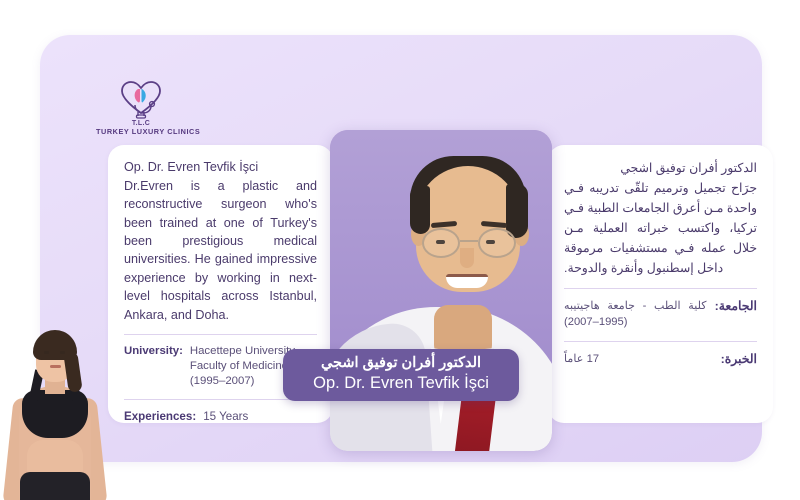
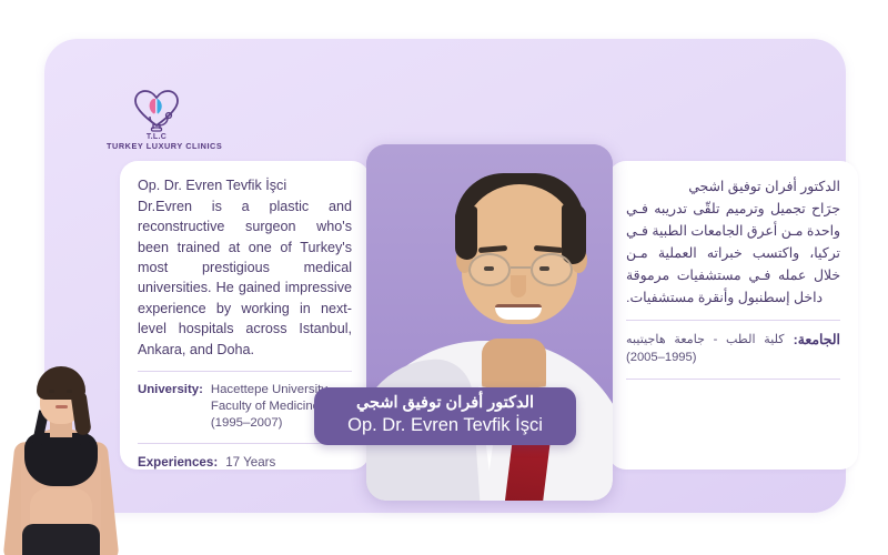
  TURKEY LUXURY CLINICS
  Op. Dr. Evren Tevfik İşci
- Dr.Evren is a plastic and reconstructive surgeon who's been trained at one of Turkey's been prestigious medical universities. He gained impressive experience by working in next-level hospitals across Istanbul, Ankara, and Doha.
+ Dr.Evren is a plastic and reconstructive surgeon who's been trained at one of Turkey's most prestigious medical universities. He gained impressive experience by working in next-level hospitals across Istanbul, Ankara, and Doha.
  University:
  Hacettepe Universi Faculty of Medicin (1995–2007)
  Experiences:
- 15 Years
+ 17 Years
  الدكتور أفران توفيق اشجي
- جرَاح تجميل وترميم تلقّى تدريبه فـي واحدة مـن أعرق الجامعات الطبية فـي تركيا، واكتسب خبراته العملية مـن خلال عمله فـي مستشفيات مرموقة داخل إسطنبول وأنقرة والدوحة.
+ جرَاح تجميل وترميم تلقّى تدريبه فـي واحدة مـن أعرق الجامعات الطبية فـي تركيا، واكتسب خبراته العملية مـن خلال عمله فـي مستشفيات مرموقة داخل إسطنبول وأنقرة مستشفيات.
  الجامعة:
- كلية الطب - جامعة هاجيتيبه (1995–2007)
+ كلية الطب - جامعة هاجيتيبه (1995–2005)
- الخبرة:
- 17 عاماً
  الدكتور أفران توفيق اشجي
  Op. Dr. Evren Tevfik İşci
